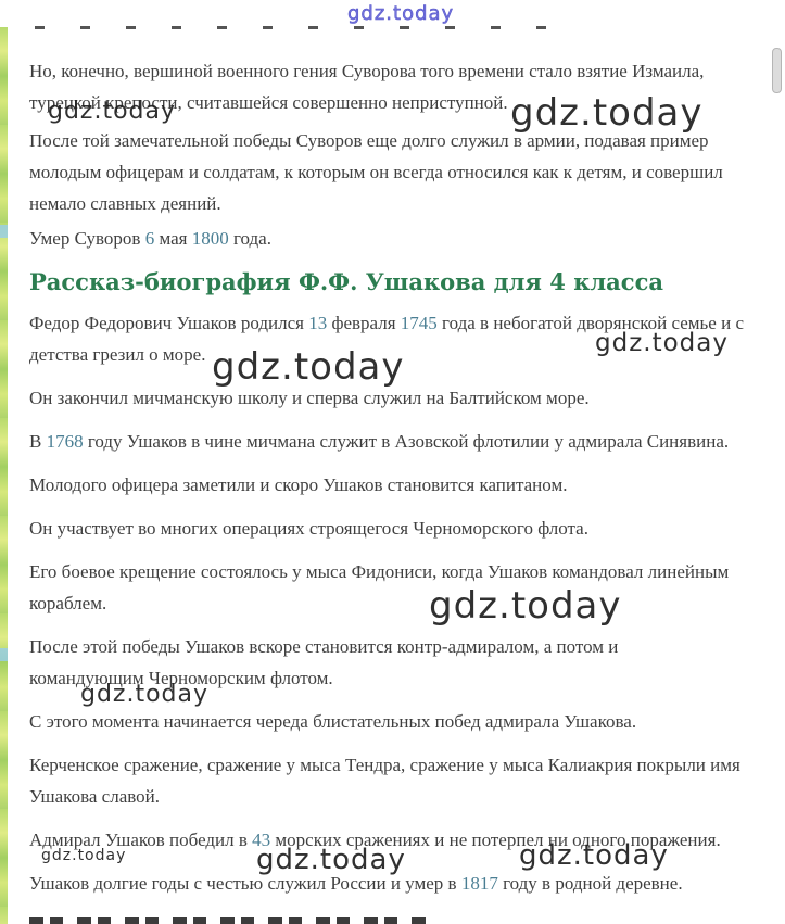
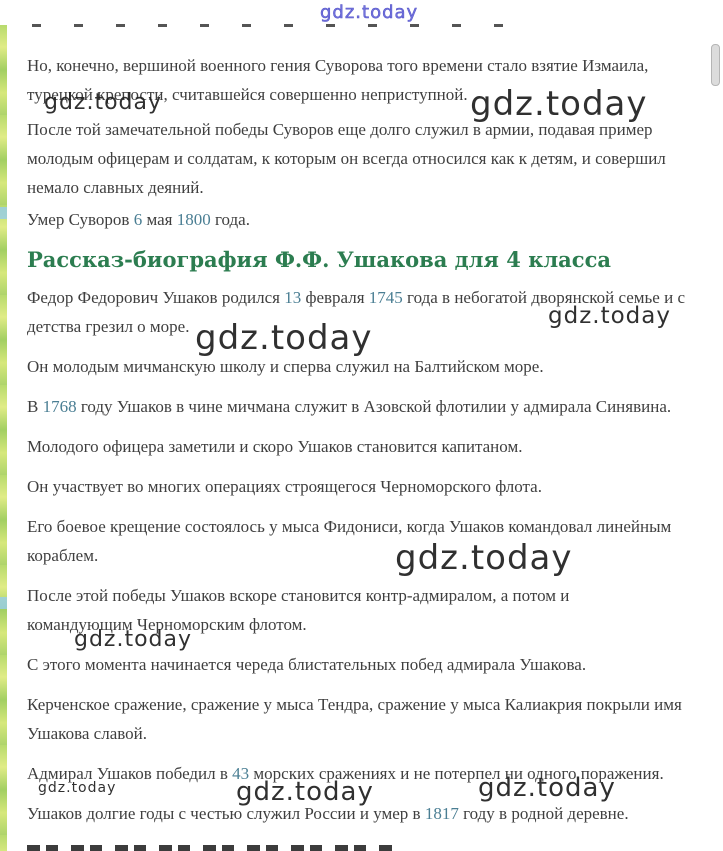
  Но, конечно, вершиной военного гения Суворова того времени стало взятие Измаила,
  турецкой крепости, считавшейся совершенно неприступной.
  После той замечательной победы Суворов еще долго служил в армии, подавая пример
  молодым офицерам и солдатам, к которым он всегда относился как к детям, и совершил
  немало славных деяний.
  Умер Суворов 6 мая 1800 года.
  Рассказ-биография Ф.Ф. Ушакова для 4 класса
  Федор Федорович Ушаков родился 13 февраля 1745 года в небогатой дворянской семье и с
  детства грезил о море.
- Он закончил мичманскую школу и сперва служил на Балтийском море.
+ Он молодым мичманскую школу и сперва служил на Балтийском море.
  В 1768 году Ушаков в чине мичмана служит в Азовской флотилии у адмирала Синявина.
  Молодого офицера заметили и скоро Ушаков становится капитаном.
  Он участвует во многих операциях строящегося Черноморского флота.
  Его боевое крещение состоялось у мыса Фидониси, когда Ушаков командовал линейным
  кораблем.
  После этой победы Ушаков вскоре становится контр-адмиралом, а потом и
  командующим Черноморским флотом.
  С этого момента начинается череда блистательных побед адмирала Ушакова.
  Керченское сражение, сражение у мыса Тендра, сражение у мыса Калиакрия покрыли имя
  Ушакова славой.
  Адмирал Ушаков победил в 43 морских сражениях и не потерпел ни одного поражения.
  Ушаков долгие годы с честью служил России и умер в 1817 году в родной деревне.
  gdz.today
  gdz.today
  gdz.today
  gdz.today
  gdz.today
  gdz.today
  gdz.today
  gdz.today
  gdz.today
  gdz.today
